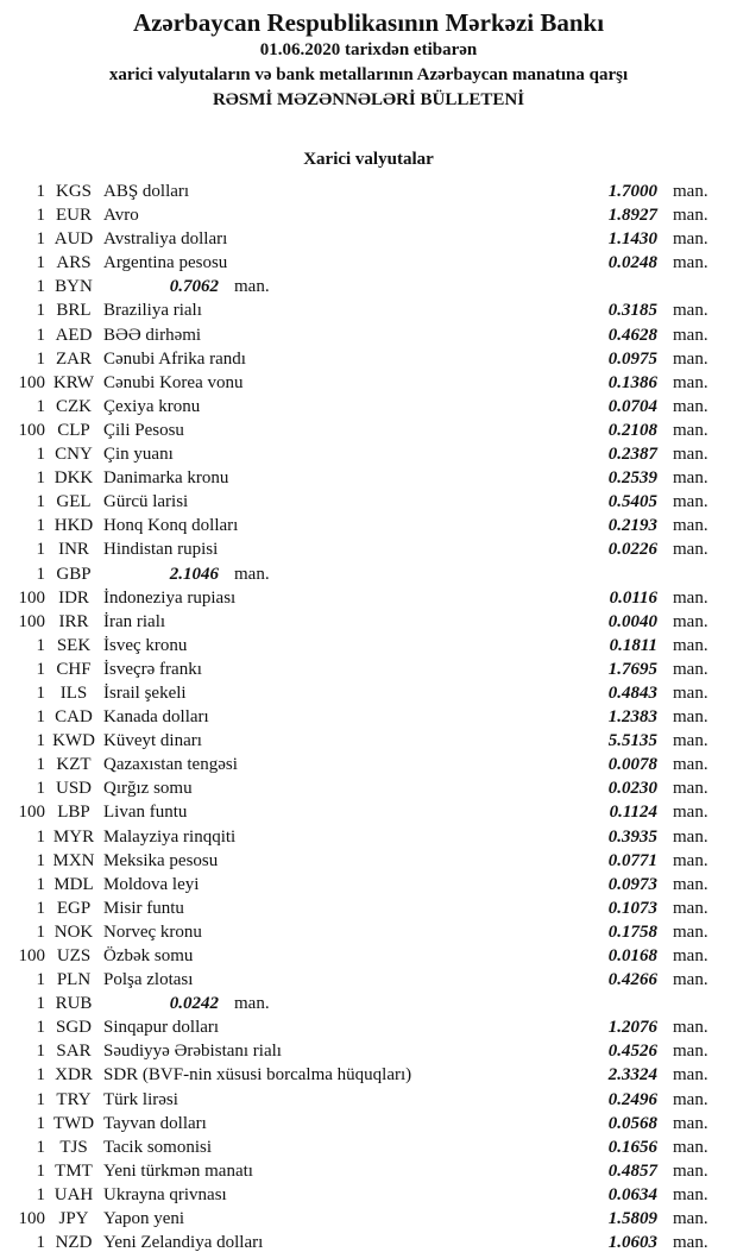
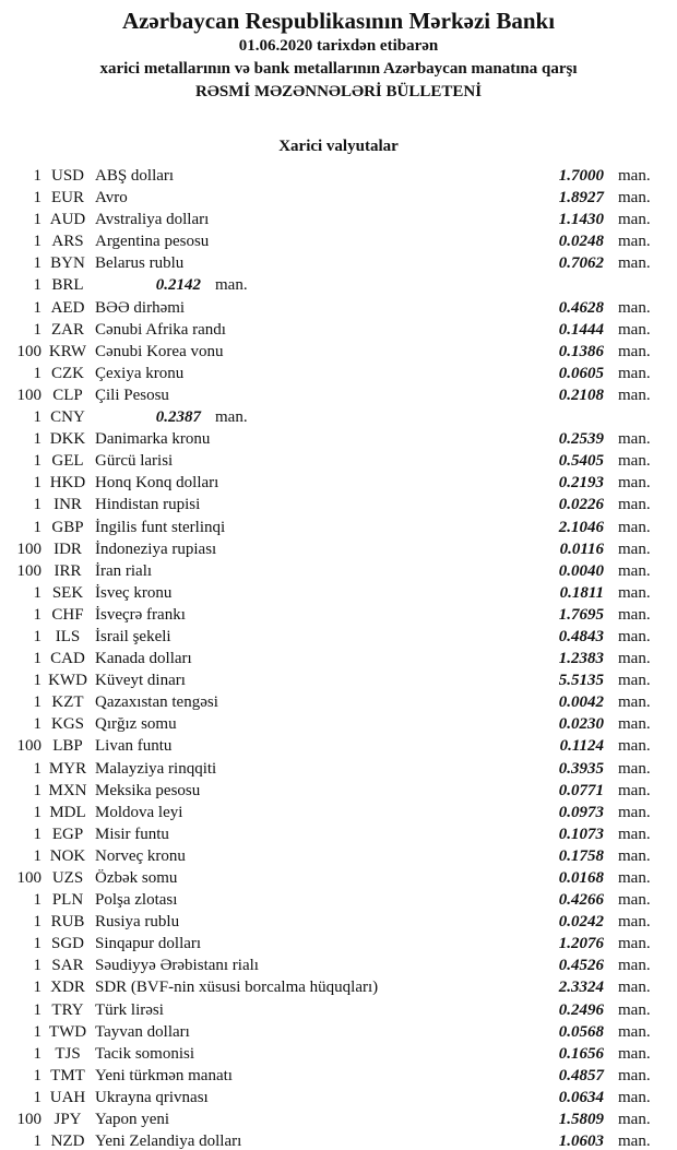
  Azərbaycan Respublikasının Mərkəzi Bankı
  01.06.2020 tarixdən etibarən
- xarici valyutaların və bank metallarının Azərbaycan manatına qarşı
+ xarici metallarının və bank metallarının Azərbaycan manatına qarşı
  RƏSMİ MƏZƏNNƏLƏRİ BÜLLETENİ
  Xarici valyutalar
  1
- KGS
+ USD
  ABŞ dolları
  1.7000
  man.
  1
  EUR
  Avro
  1.8927
  man.
  1
  AUD
  Avstraliya dolları
  1.1430
  man.
  1
  ARS
  Argentina pesosu
  0.0248
  man.
  1
  BYN
+ Belarus rublu
  0.7062
  man.
  1
  BRL
- Braziliya rialı
- 0.3185
+ 0.2142
  man.
  1
  AED
  BƏƏ dirhəmi
  0.4628
  man.
  1
  ZAR
  Cənubi Afrika randı
- 0.0975
+ 0.1444
  man.
  100
  KRW
  Cənubi Korea vonu
  0.1386
  man.
  1
  CZK
  Çexiya kronu
- 0.0704
+ 0.0605
  man.
  100
  CLP
  Çili Pesosu
  0.2108
  man.
  1
  CNY
- Çin yuanı
  0.2387
  man.
  1
  DKK
  Danimarka kronu
  0.2539
  man.
  1
  GEL
  Gürcü larisi
  0.5405
  man.
  1
  HKD
  Honq Konq dolları
  0.2193
  man.
  1
  INR
  Hindistan rupisi
  0.0226
  man.
  1
  GBP
+ İngilis funt sterlinqi
  2.1046
  man.
  100
  IDR
  İndoneziya rupiası
  0.0116
  man.
  100
  IRR
  İran rialı
  0.0040
  man.
  1
  SEK
  İsveç kronu
  0.1811
  man.
  1
  CHF
  İsveçrə frankı
  1.7695
  man.
  1
  ILS
  İsrail şekeli
  0.4843
  man.
  1
  CAD
  Kanada dolları
  1.2383
  man.
  1
  KWD
  Küveyt dinarı
  5.5135
  man.
  1
  KZT
  Qazaxıstan tengəsi
- 0.0078
+ 0.0042
  man.
  1
- USD
+ KGS
  Qırğız somu
  0.0230
  man.
  100
  LBP
  Livan funtu
  0.1124
  man.
  1
  MYR
  Malayziya rinqqiti
  0.3935
  man.
  1
  MXN
  Meksika pesosu
  0.0771
  man.
  1
  MDL
  Moldova leyi
  0.0973
  man.
  1
  EGP
  Misir funtu
  0.1073
  man.
  1
  NOK
  Norveç kronu
  0.1758
  man.
  100
  UZS
  Özbək somu
  0.0168
  man.
  1
  PLN
  Polşa zlotası
  0.4266
  man.
  1
  RUB
+ Rusiya rublu
  0.0242
  man.
  1
  SGD
  Sinqapur dolları
  1.2076
  man.
  1
  SAR
  Səudiyyə Ərəbistanı rialı
  0.4526
  man.
  1
  XDR
  SDR (BVF-nin xüsusi borcalma hüquqları)
  2.3324
  man.
  1
  TRY
  Türk lirəsi
  0.2496
  man.
  1
  TWD
  Tayvan dolları
  0.0568
  man.
  1
  TJS
  Tacik somonisi
  0.1656
  man.
  1
  TMT
  Yeni türkmən manatı
  0.4857
  man.
  1
  UAH
  Ukrayna qrivnası
  0.0634
  man.
  100
  JPY
  Yapon yeni
  1.5809
  man.
  1
  NZD
  Yeni Zelandiya dolları
  1.0603
  man.
